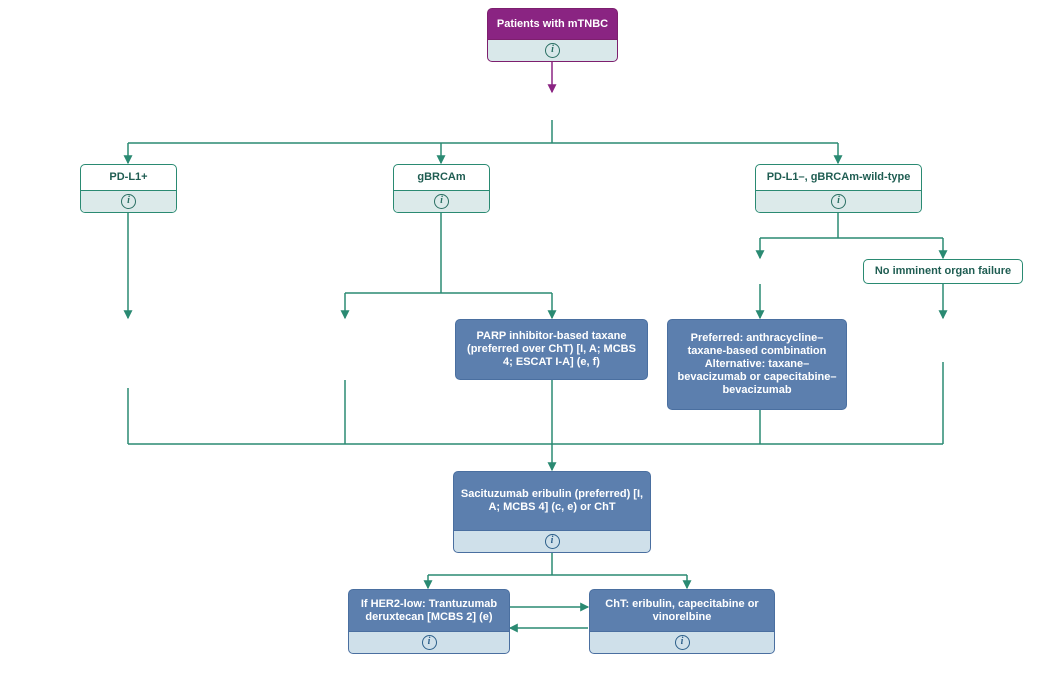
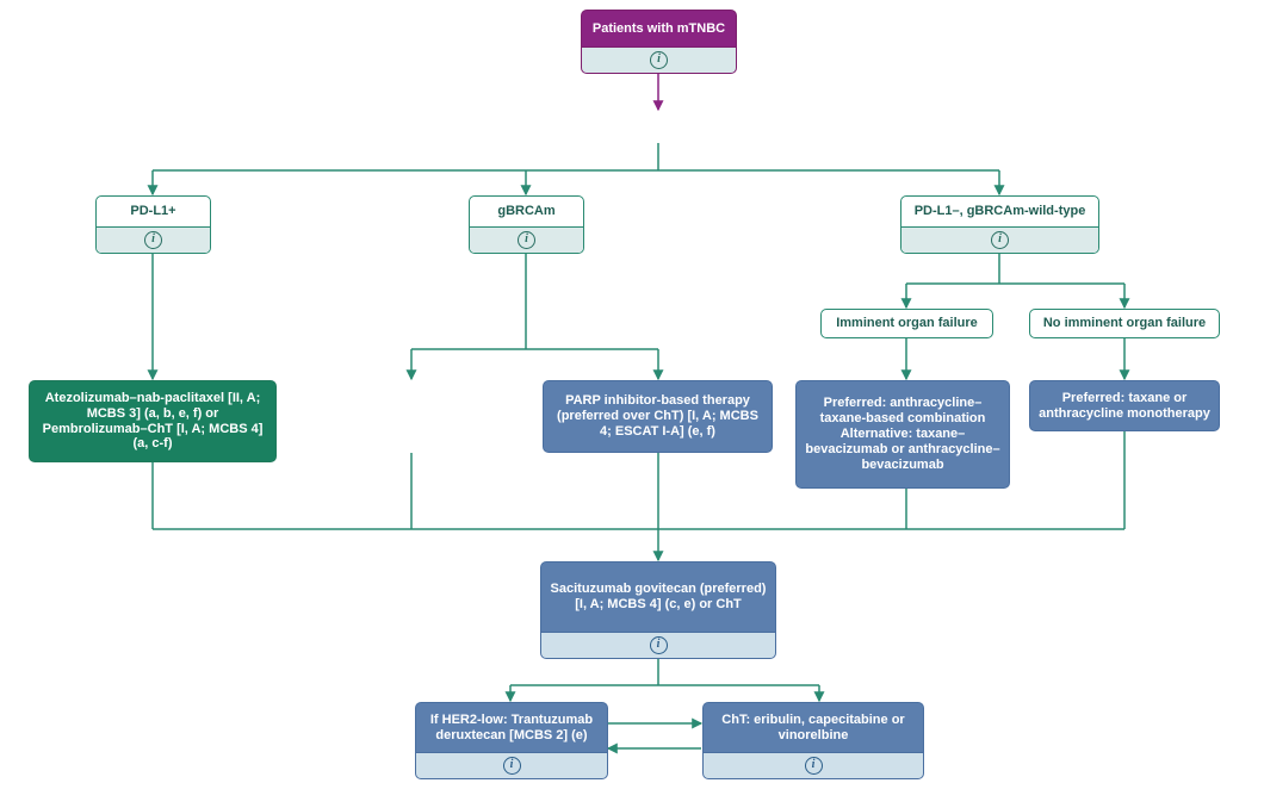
  Patients with mTNBC
  i
  PD-L1+
  i
  gBRCAm
  i
  PD-L1–, gBRCAm-wild-type
  i
+ Imminent organ failure
  No imminent organ failure
+ Atezolizumab–nab-paclitaxel [II, A; MCBS 3] (a, b, e, f) or Pembrolizumab–ChT [I, A; MCBS 4] (a, c-f)
- PARP inhibitor-based taxane (preferred over ChT) [I, A; MCBS 4; ESCAT I-A] (e, f)
+ PARP inhibitor-based therapy (preferred over ChT) [I, A; MCBS 4; ESCAT I-A] (e, f)
- Preferred: anthracycline–taxane-based combination Alternative: taxane–bevacizumab or capecitabine–bevacizumab
+ Preferred: anthracycline–taxane-based combination Alternative: taxane–bevacizumab or anthracycline–bevacizumab
+ Preferred: taxane or anthracycline monotherapy
- Sacituzumab eribulin (preferred) [I, A; MCBS 4] (c, e) or ChT
+ Sacituzumab govitecan (preferred) [I, A; MCBS 4] (c, e) or ChT
  i
  If HER2-low: Trantuzumab deruxtecan [MCBS 2] (e)
  i
  ChT: eribulin, capecitabine or vinorelbine
  i
